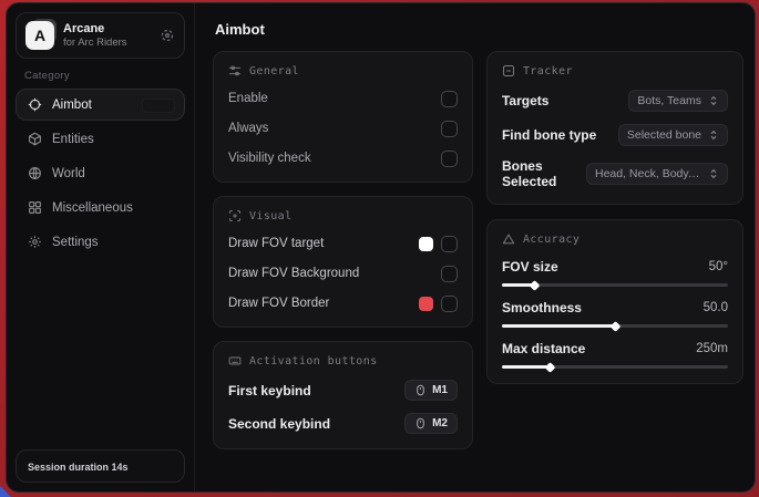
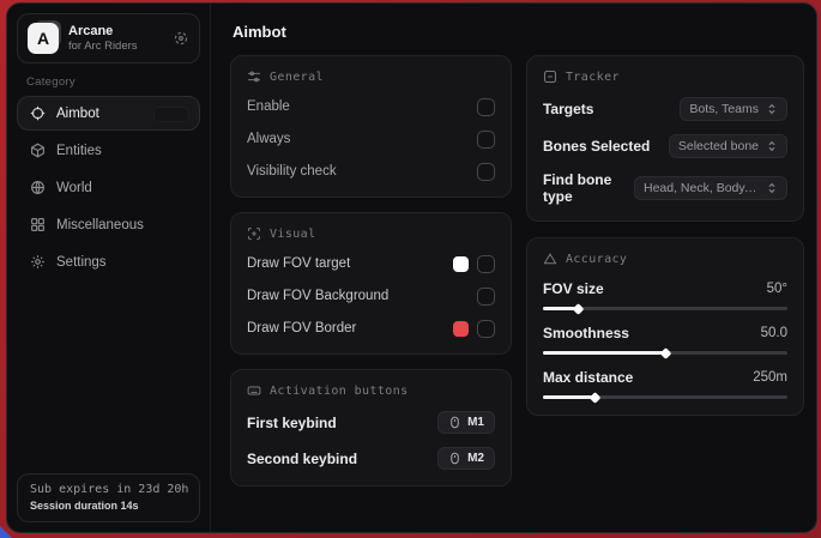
  A
  Arcane
  for Arc Riders
  Category
  Aimbot
  Entities
  World
  Miscellaneous
  Settings
+ Sub expires in 23d 20h
  Session duration 14s
  Aimbot
  General
  Enable
  Always
  Visibility check
  Visual
  Draw FOV target
  Draw FOV Background
  Draw FOV Border
  Activation buttons
  First keybind
  M1
  Second keybind
  M2
  Tracker
  Targets
  Bots, Teams
- Find bone type
+ Bones Selected
  Selected bone
- Bones Selected
+ Find bone type
  Head, Neck, Body, F
  Accuracy
  FOV size
  50°
  Smoothness
  50.0
  Max distance
  250m
